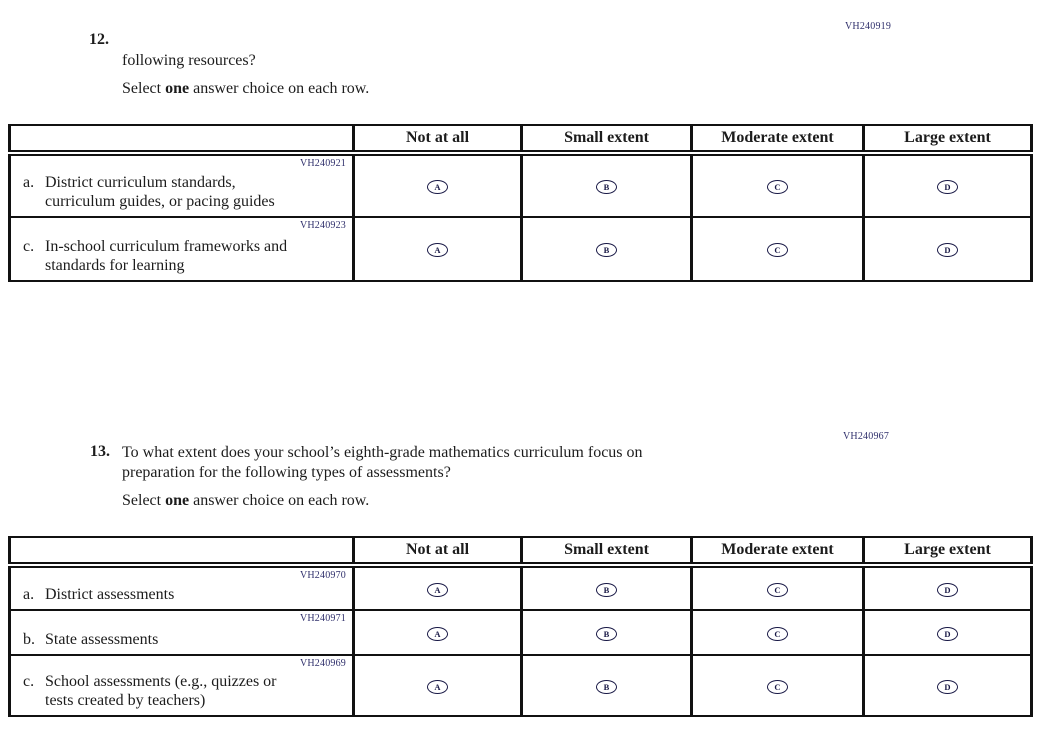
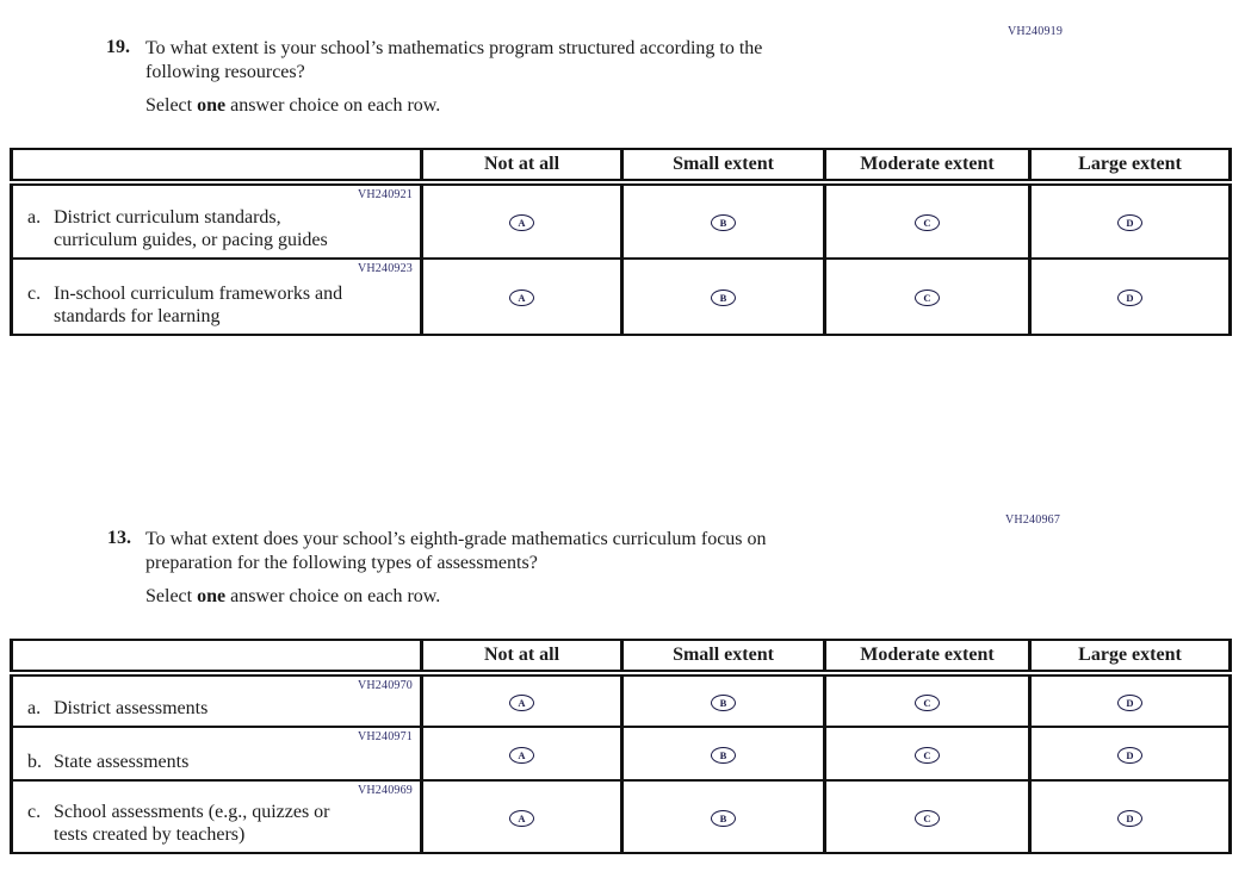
  VH240919
- 12.
+ 19.
+ To what extent is your school’s mathematics program structured according to the
  following resources?
  Select one answer choice on each row.
  	Not at all	Small extent	Moderate extent	Large extent
  VH240921 a. District curriculum standards, curriculum guides, or pacing guides	A	B	C	D
  VH240923 c. In-school curriculum frameworks and standards for learning	A	B	C	D
  VH240967
  13.
  To what extent does your school’s eighth-grade mathematics curriculum focus on
  preparation for the following types of assessments?
  Select one answer choice on each row.
  	Not at all	Small extent	Moderate extent	Large extent
  VH240970 a. District assessments	A	B	C	D
  VH240971 b. State assessments	A	B	C	D
  VH240969 c. School assessments (e.g., quizzes or tests created by teachers)	A	B	C	D
